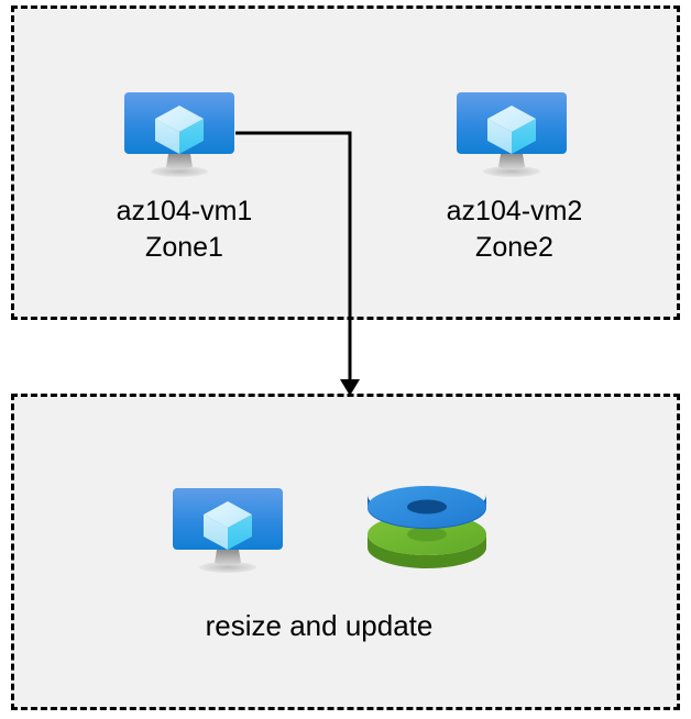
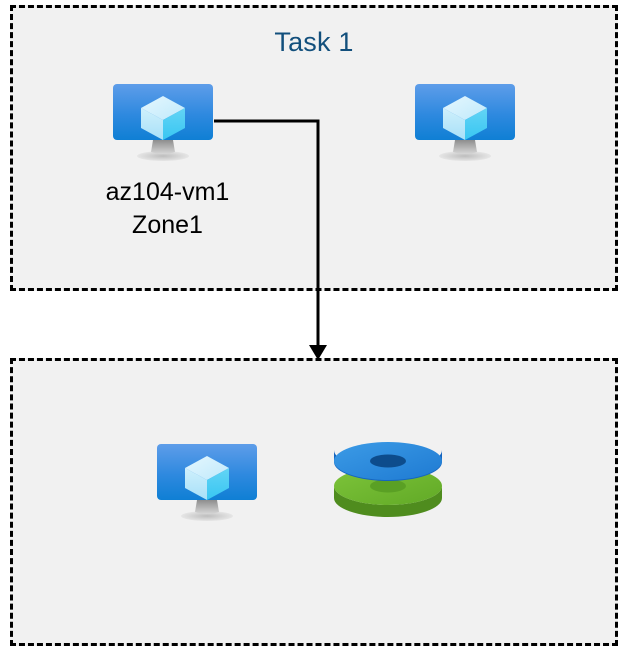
+ Task 1
  az104-vm1
  Zone1
- az104-vm2
- Zone2
- resize and update
